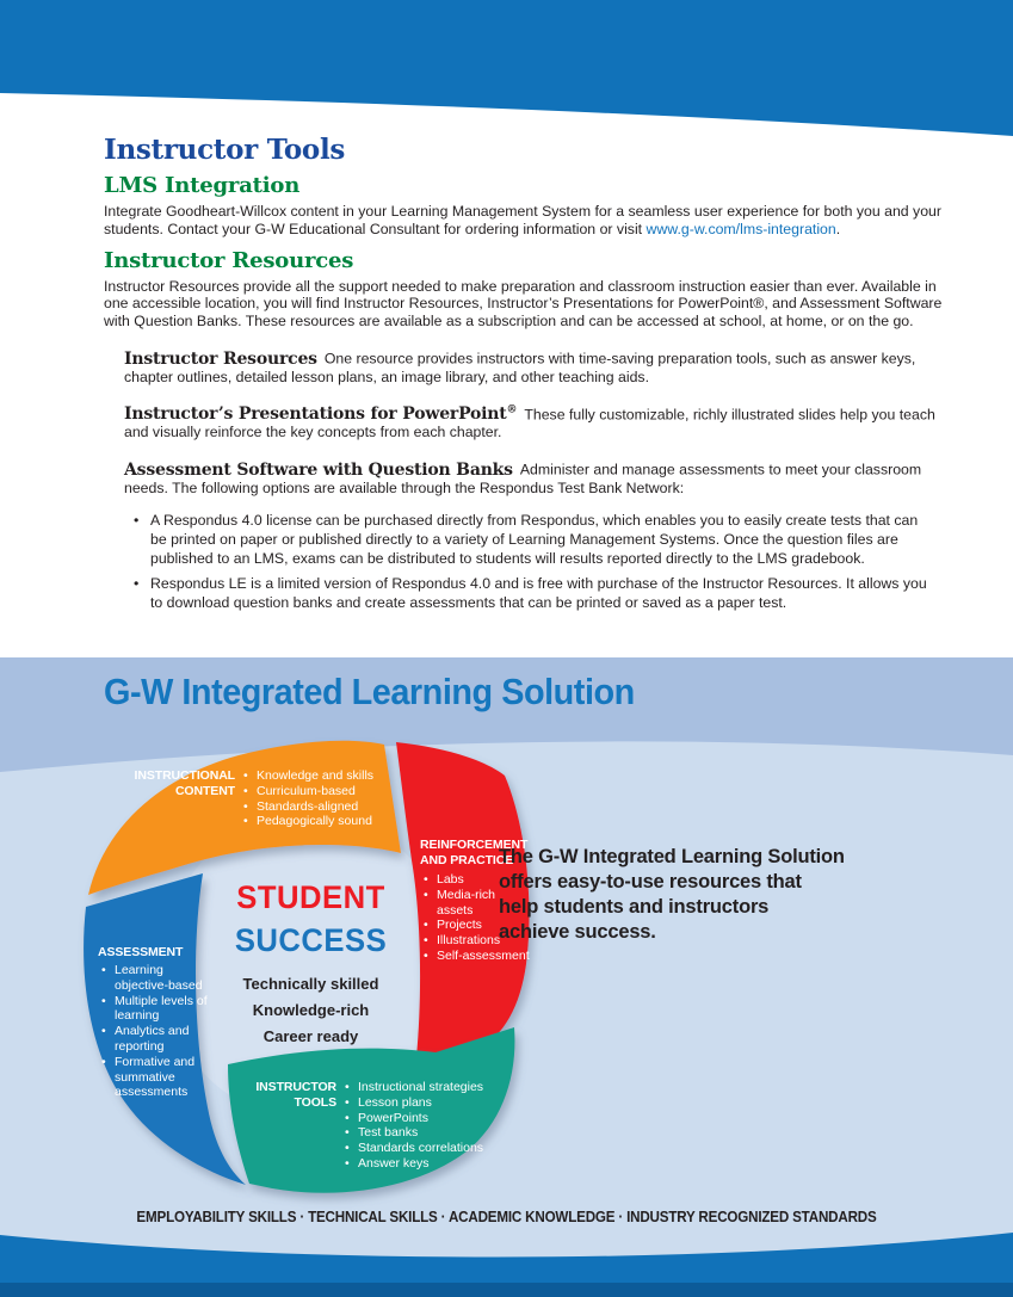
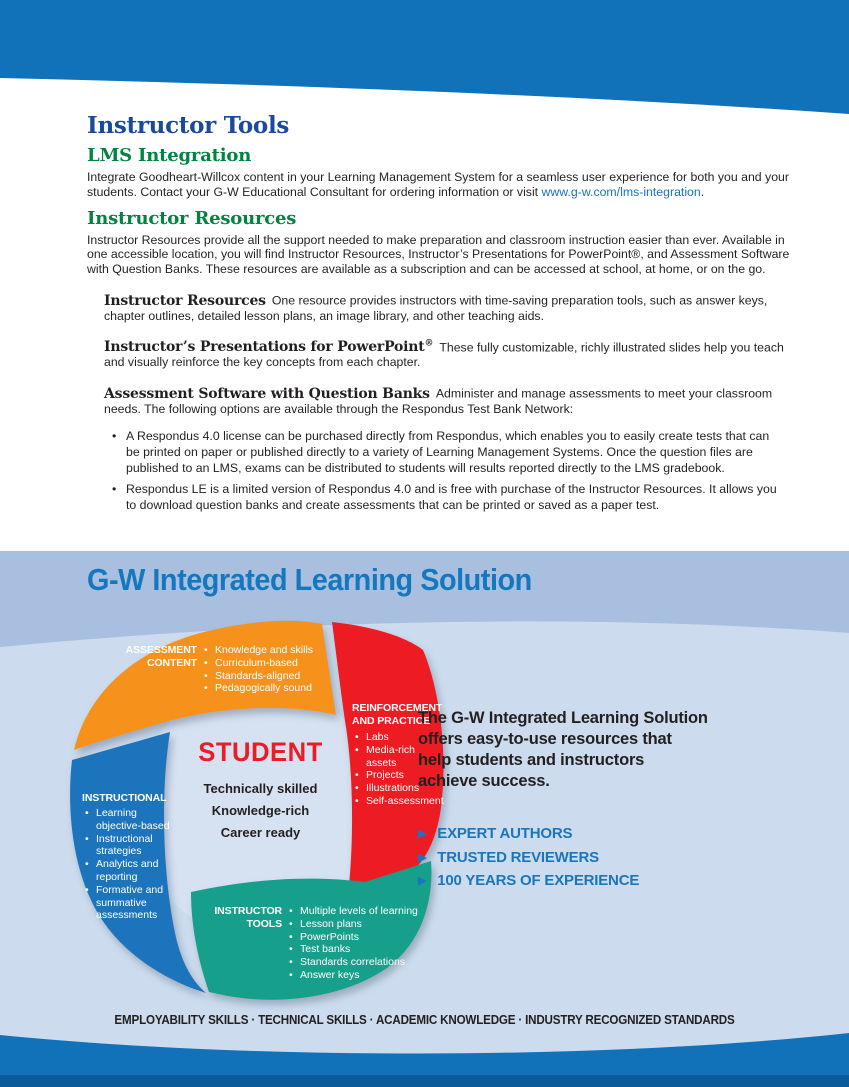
  Instructor Tools
  LMS Integration
  Integrate Goodheart-Willcox content in your Learning Management System for a seamless user experience for both you and your students. Contact your G-W Educational Consultant for ordering information or visit www.g-w.com/lms-integration.
  Instructor Resources
  Instructor Resources provide all the support needed to make preparation and classroom instruction easier than ever. Available in one accessible location, you will find Instructor Resources, Instructor’s Presentations for PowerPoint®, and Assessment Software with Question Banks. These resources are available as a subscription and can be accessed at school, at home, or on the go.
  Instructor Resources One resource provides instructors with time-saving preparation tools, such as answer keys, chapter outlines, detailed lesson plans, an image library, and other teaching aids.
  Instructor’s Presentations for PowerPoint® These fully customizable, richly illustrated slides help you teach and visually reinforce the key concepts from each chapter.
  Assessment Software with Question Banks Administer and manage assessments to meet your classroom needs. The following options are available through the Respondus Test Bank Network:
  A Respondus 4.0 license can be purchased directly from Respondus, which enables you to easily create tests that can be printed on paper or published directly to a variety of Learning Management Systems. Once the question files are published to an LMS, exams can be distributed to students will results reported directly to the LMS gradebook.
  Respondus LE is a limited version of Respondus 4.0 and is free with purchase of the Instructor Resources. It allows you to download question banks and create assessments that can be printed or saved as a paper test.
  G-W Integrated Learning Solution
- INSTRUCTIONAL
+ ASSESSMENT
  CONTENT
  Knowledge and skills
  Curriculum-based
  Standards-aligned
  Pedagogically sound
  REINFORCEMENT
  AND PRACTICE
  Labs
  Media-rich assets
  Projects
  Illustrations
  Self-assessment
- ASSESSMENT
+ INSTRUCTIONAL
  Learning objective-based
- Multiple levels of learning
+ Instructional strategies
  Analytics and reporting
  Formative and summative assessments
  INSTRUCTOR
  TOOLS
- Instructional strategies
+ Multiple levels of learning
  Lesson plans
  PowerPoints
  Test banks
  Standards correlations
  Answer keys
  STUDENT
- SUCCESS
  Technically skilled
  Knowledge-rich
  Career ready
  The G-W Integrated Learning Solution
  offers easy-to-use resources that
  help students and instructors
  achieve success.
+ ▶ EXPERT AUTHORS
+ ▶ TRUSTED REVIEWERS
+ ▶ 100 YEARS OF EXPERIENCE
  EMPLOYABILITY SKILLS · TECHNICAL SKILLS · ACADEMIC KNOWLEDGE · INDUSTRY RECOGNIZED STANDARDS
